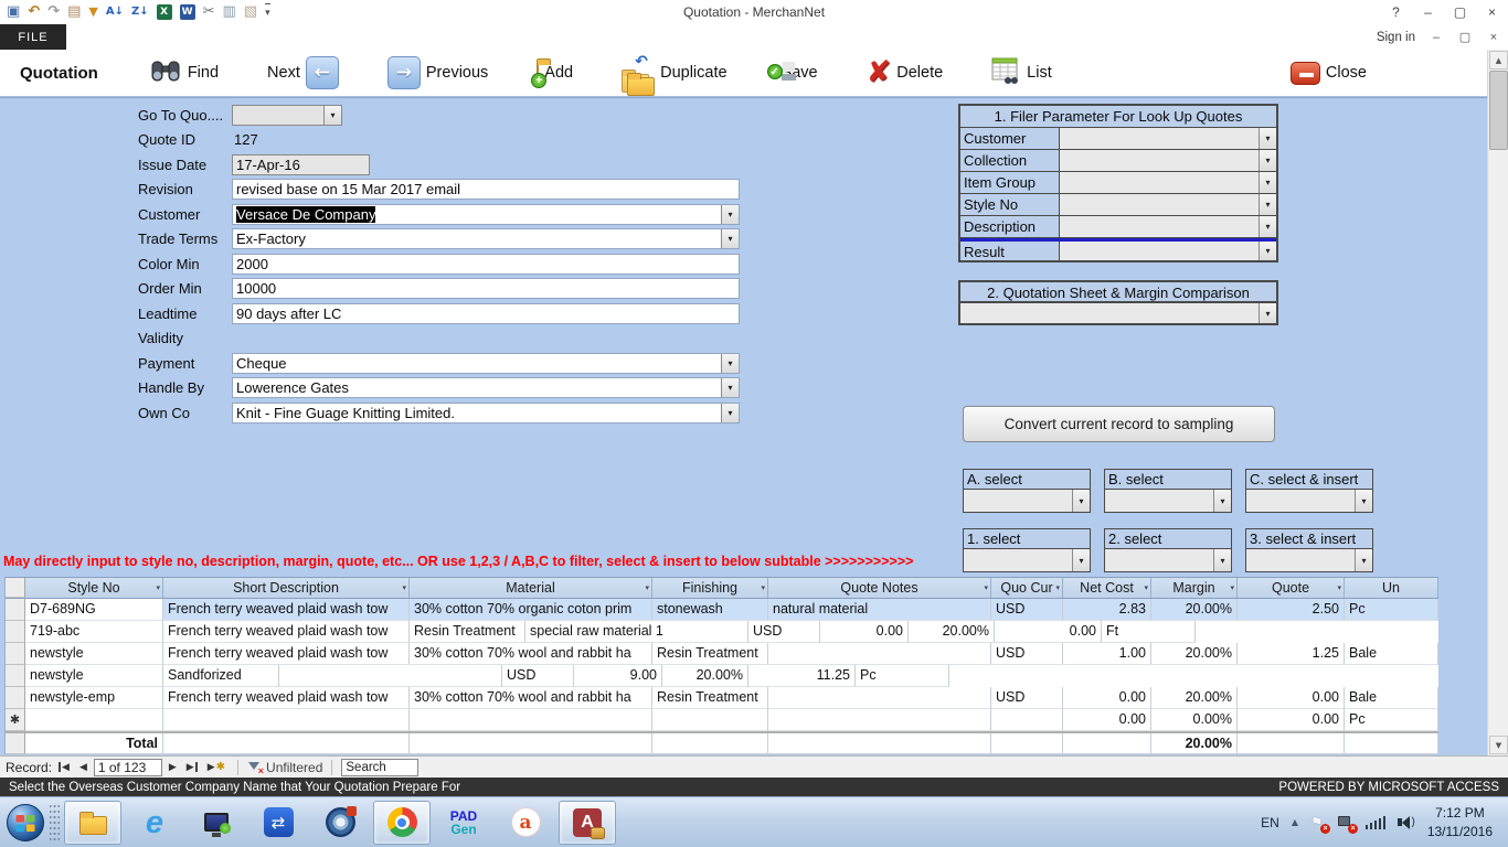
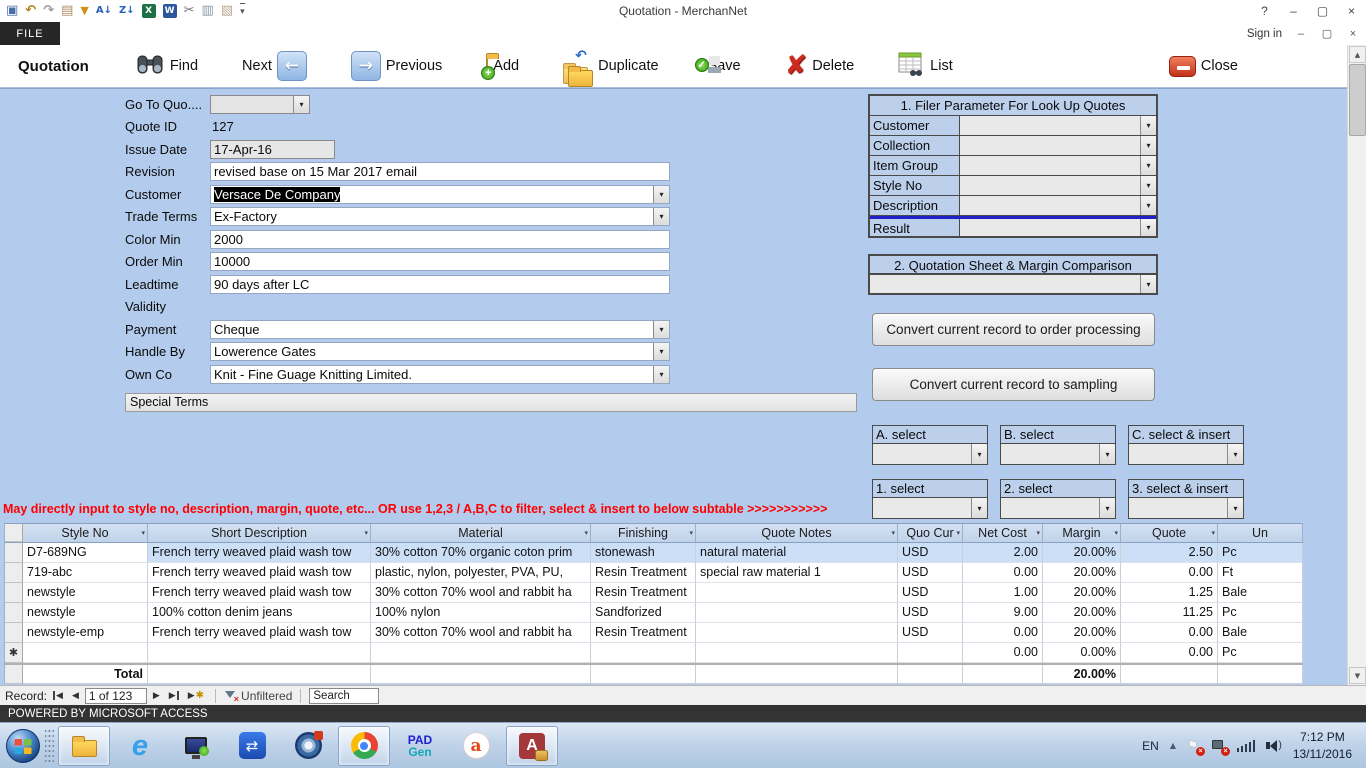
  ▣
  ↶
  ↷
  ▤
  ▼
  A↓
  Z↓
  X
  W
  ✂
  ▥
  ▧
  ▾
  Quotation - MerchanNet
  ?
  –
  ▢
  ×
  FILE
  Sign in
  –
  ▢
  ×
  Quotation
  Find
  Next
  ←
  →
  Previous
  +
  Add
  ↶
  Duplicate
  ✓
  Save
  ✘
  Delete
  List
  Close
  Go To Quo....
  ▾
  Quote ID
  127
  Issue Date
  17-Apr-16
  Revision
  revised base on 15 Mar 2017 email
  Customer
  Versace De Company
  ▾
  Trade Terms
  Ex-Factory
  ▾
  Color Min
  2000
  Order Min
  10000
  Leadtime
  90 days after LC
  Validity
  Payment
  Cheque
  ▾
  Handle By
  Lowerence Gates
  ▾
  Own Co
  Knit - Fine Guage Knitting Limited.
  ▾
+ Special Terms
  May directly input to style no, description, margin, quote, etc... OR use 1,2,3 / A,B,C to filter, select & insert to below subtable >>>>>>>>>>>
  1. Filer Parameter For Look Up Quotes
  Customer
  ▾
  Collection
  ▾
  Item Group
  ▾
  Style No
  ▾
  Description
  ▾
  Result
  ▾
  2. Quotation Sheet & Margin Comparison
  ▾
+ Convert current record to order processing
  Convert current record to sampling
  A. select
  ▾
  B. select
  ▾
  C. select & insert
  ▾
  1. select
  ▾
  2. select
  ▾
  3. select & insert
  ▾
  Style No
  ▾
  Short Description
  ▾
  Material
  ▾
  Finishing
  ▾
  Quote Notes
  ▾
  Quo Cur
  ▾
  Net Cost
  ▾
  Margin
  ▾
  Quote
  ▾
  Un
  D7-689NG
  French terry weaved plaid wash tow
  30% cotton 70% organic coton prim
  stonewash
  natural material
  USD
- 2.83
+ 2.00
  20.00%
  2.50
  Pc
  719-abc
  French terry weaved plaid wash tow
+ plastic, nylon, polyester, PVA, PU,
  Resin Treatment
  special raw material 1
  USD
  0.00
  20.00%
  0.00
  Ft
  newstyle
  French terry weaved plaid wash tow
  30% cotton 70% wool and rabbit ha
  Resin Treatment
  USD
  1.00
  20.00%
  1.25
  Bale
  newstyle
+ 100% cotton denim jeans
+ 100% nylon
  Sandforized
  USD
  9.00
  20.00%
  11.25
  Pc
  newstyle-emp
  French terry weaved plaid wash tow
  30% cotton 70% wool and rabbit ha
  Resin Treatment
  USD
  0.00
  20.00%
  0.00
  Bale
  ✱
  0.00
  0.00%
  0.00
  Pc
  Total
  20.00%
  ▲
  ▼
  Record:
  ◀
  ◀
  1 of 123
  ▶
  ▶
  ▶
  ✱
  ×
  Unfiltered
  Search
- Select the Overseas Customer Company Name that Your Quotation Prepare For
  POWERED BY MICROSOFT ACCESS
  e
  ⇄
  PAD
  Gen
  a
  A
  EN
  ▲
  ⚑
  )
  7:12 PM
  13/11/2016
